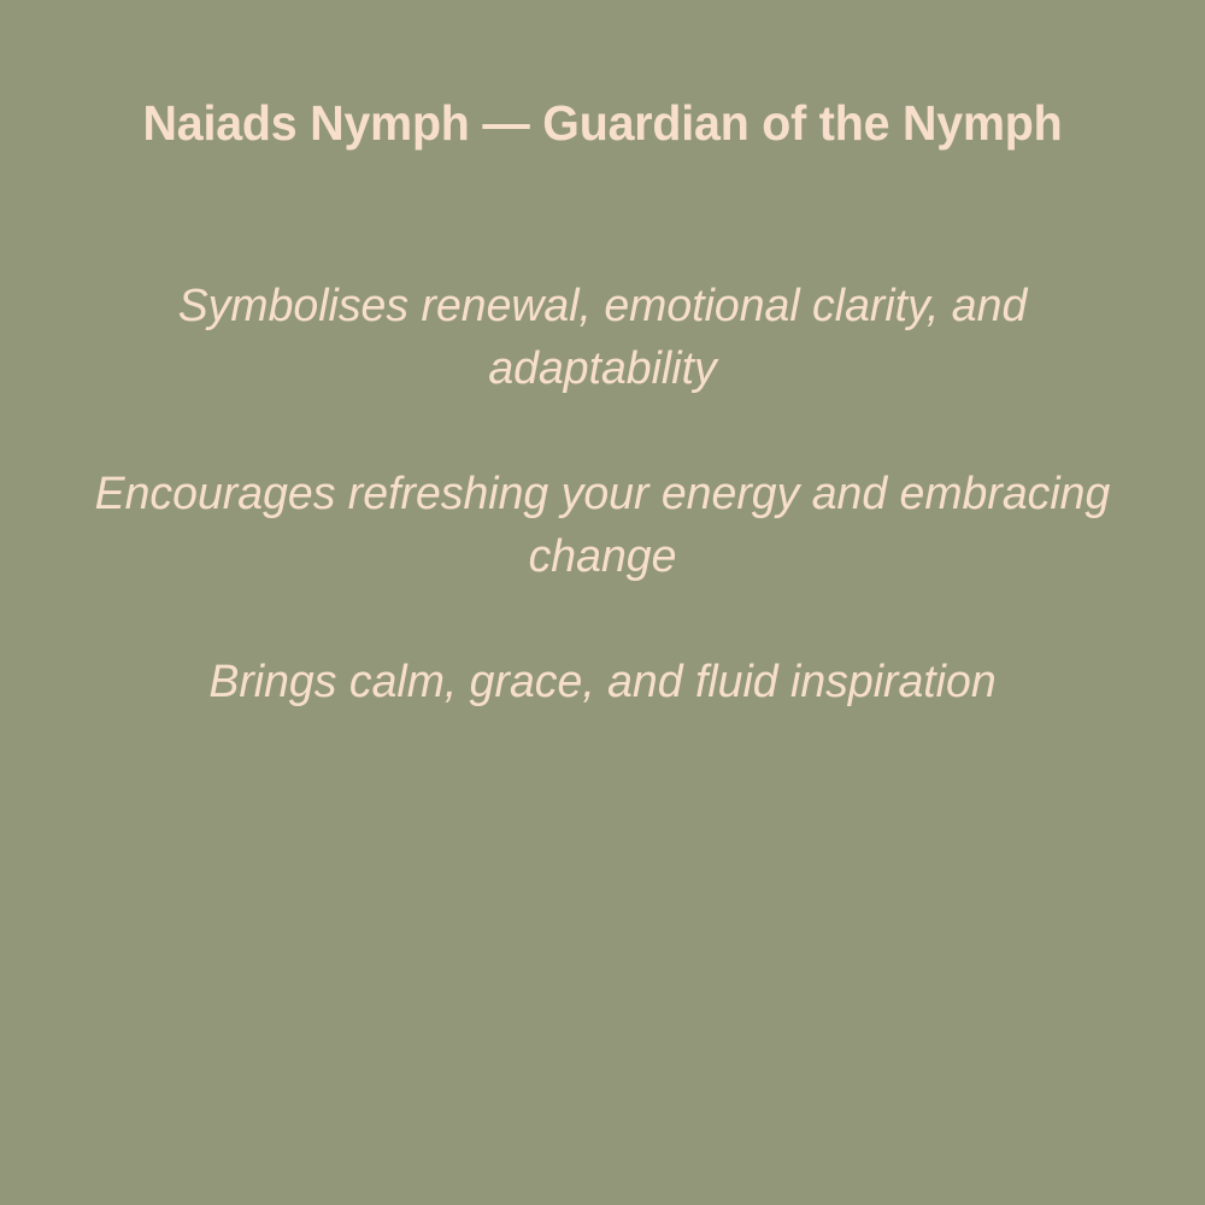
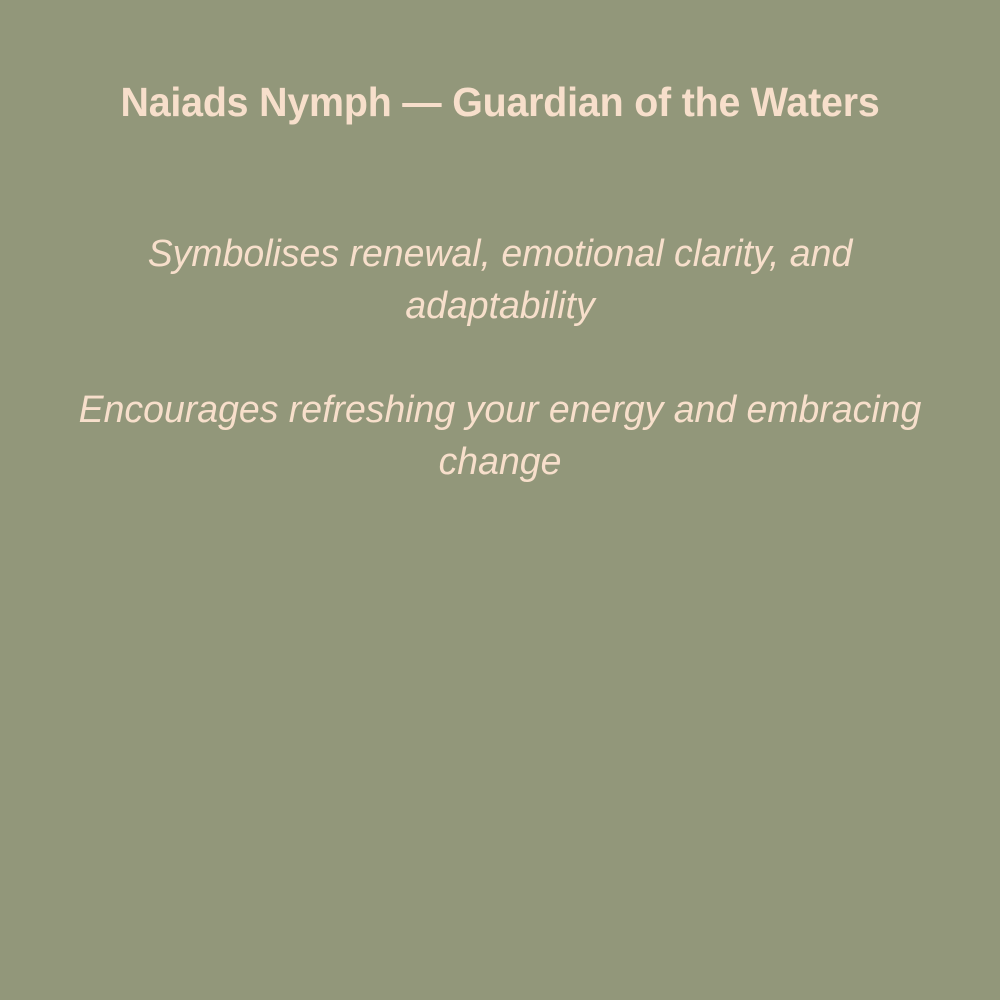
- Naiads Nymph — Guardian of the Nymph
+ Naiads Nymph — Guardian of the Waters
  Symbolises renewal, emotional clarity, and adaptability
  Encourages refreshing your energy and embracing change
- Brings calm, grace, and fluid inspiration
